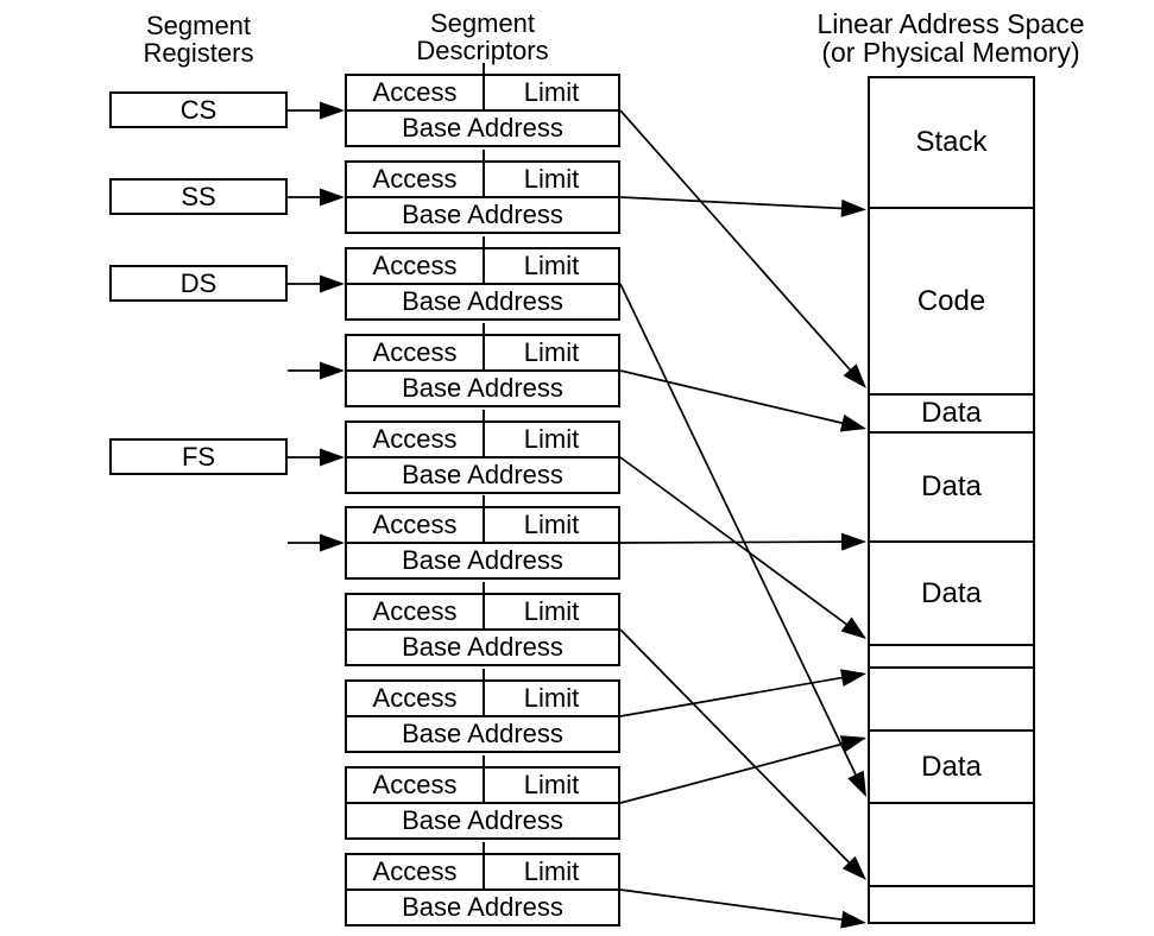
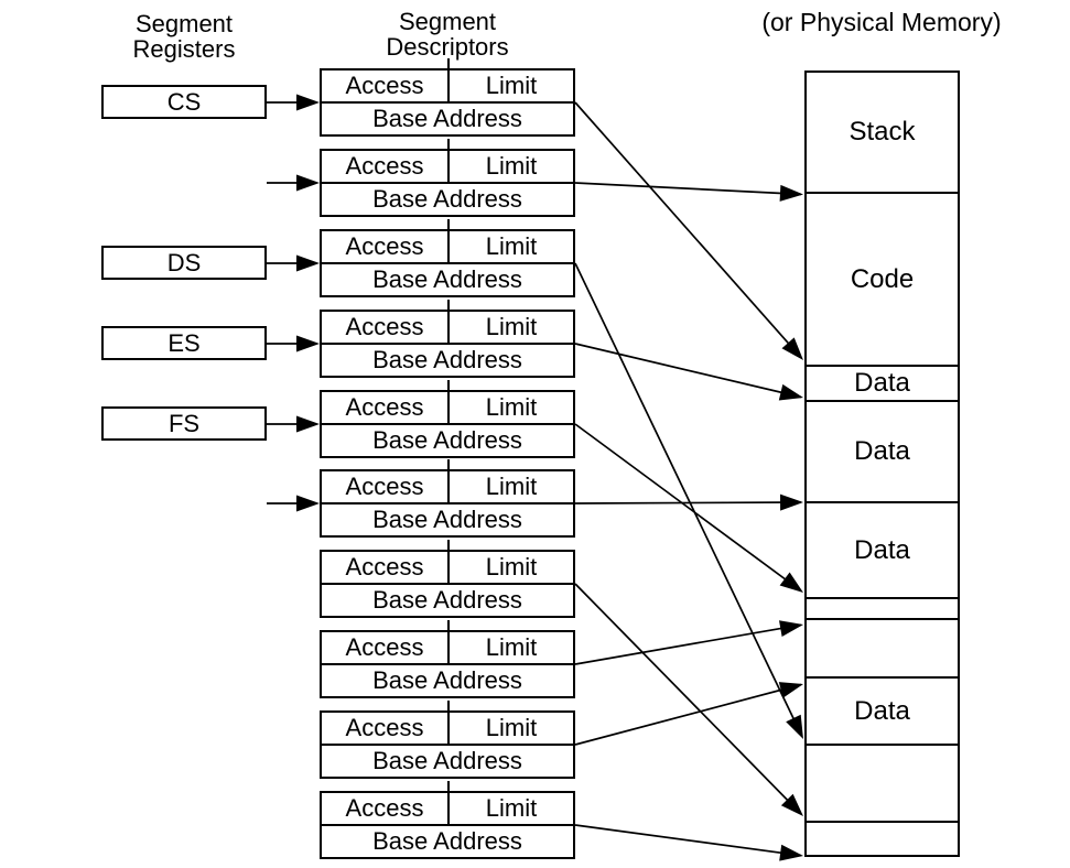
  Segment
  Registers
  Segment
  Descriptors
- Linear Address Space
  (or Physical Memory)
  CS
- SS
  DS
+ ES
  FS
  Access
  Limit
  Base Address
  Access
  Limit
  Base Address
  Access
  Limit
  Base Address
  Access
  Limit
  Base Address
  Access
  Limit
  Base Address
  Access
  Limit
  Base Address
  Access
  Limit
  Base Address
  Access
  Limit
  Base Address
  Access
  Limit
  Base Address
  Access
  Limit
  Base Address
  Stack
  Code
  Data
  Data
  Data
  Data
